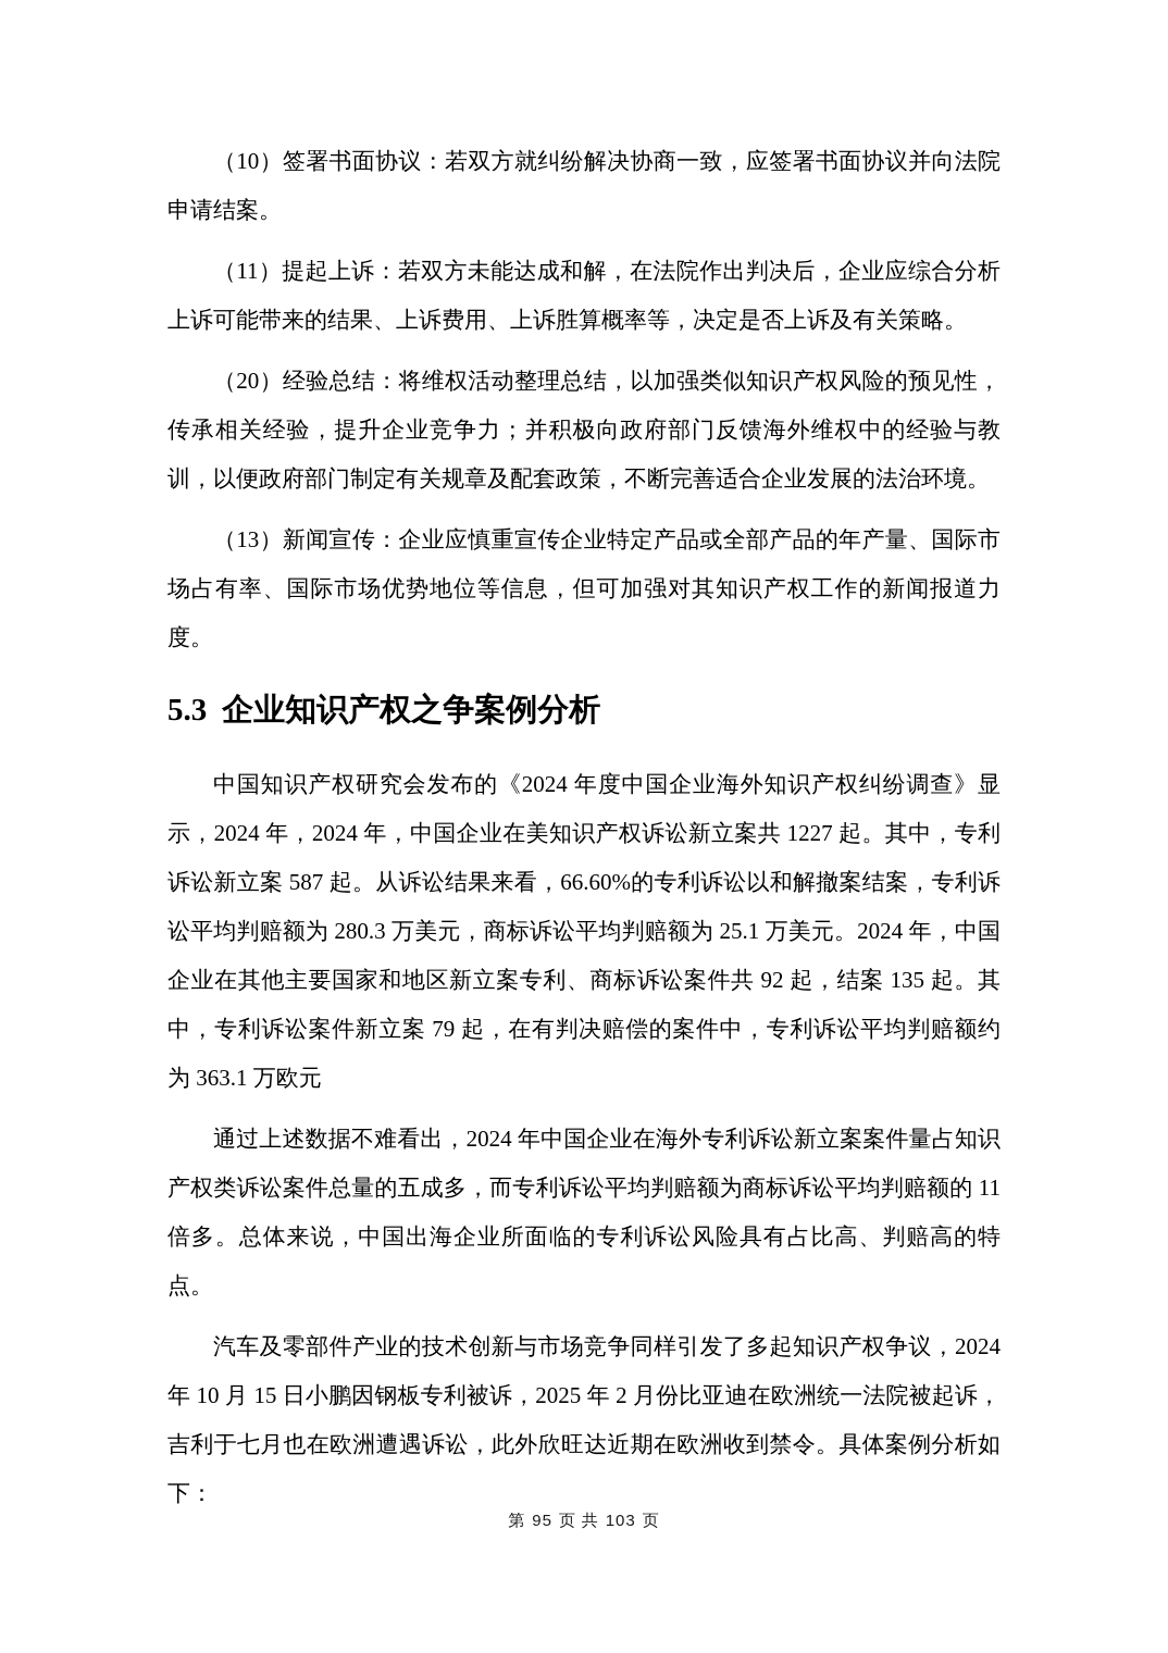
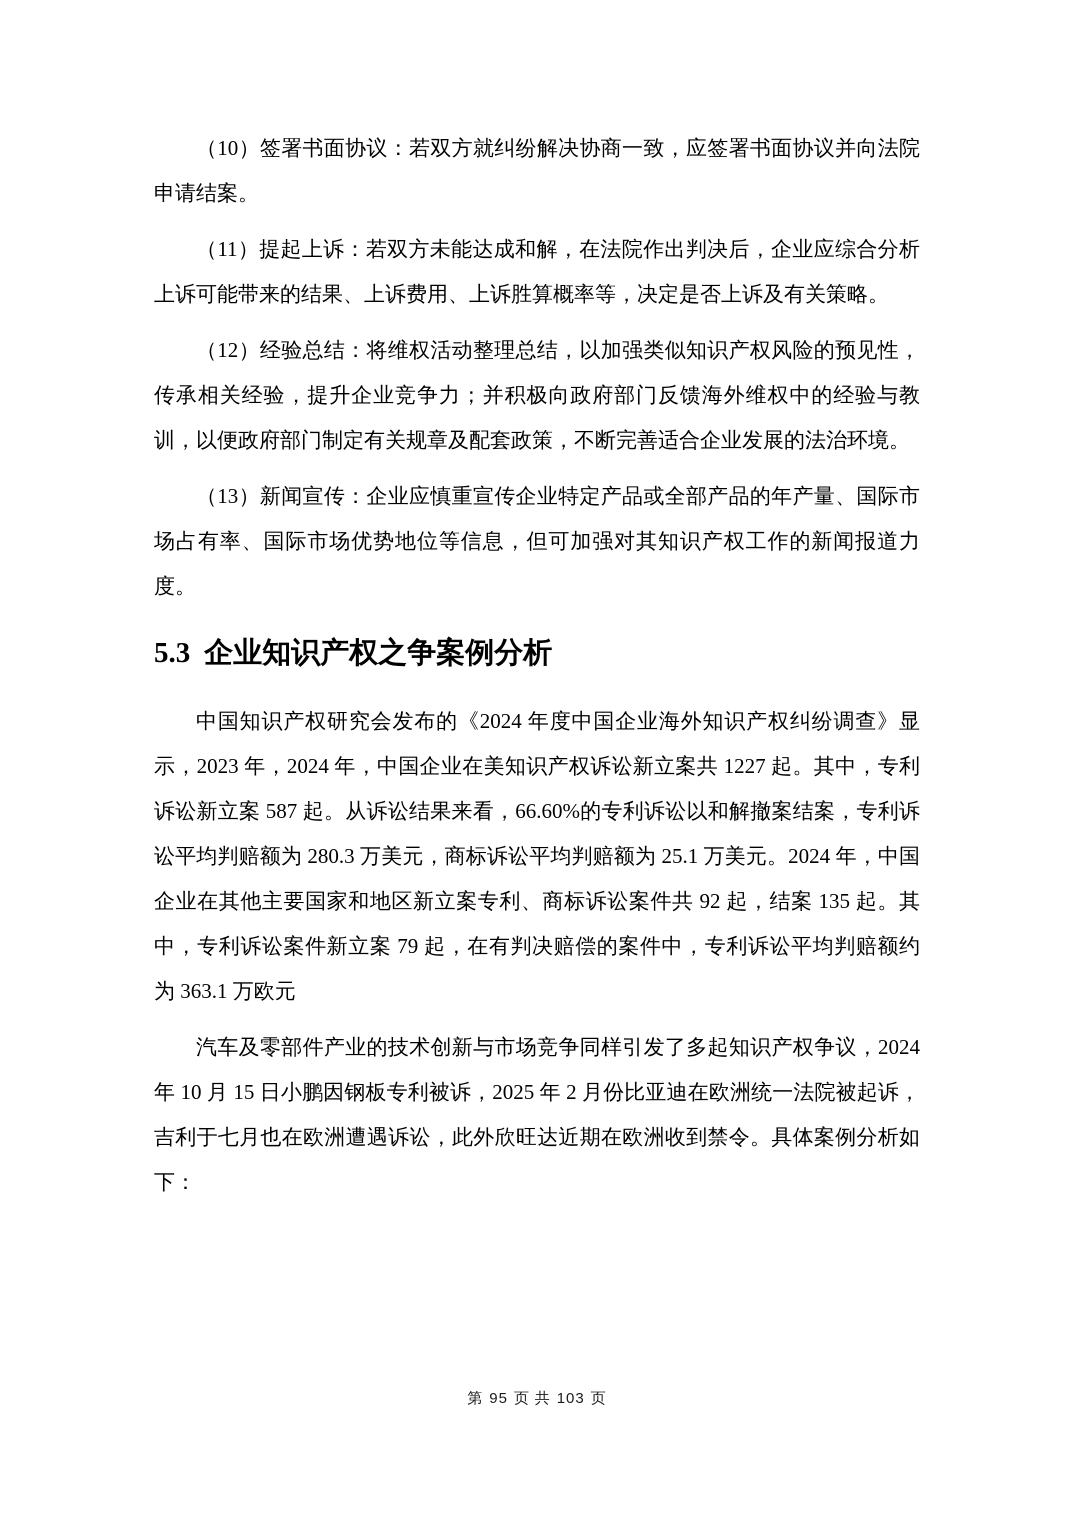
  （10）签署书面协议：若双方就纠纷解决协商一致，应签署书面协议并向法院申请结案。
  （11）提起上诉：若双方未能达成和解，在法院作出判决后，企业应综合分析上诉可能带来的结果、上诉费用、上诉胜算概率等，决定是否上诉及有关策略。
- （20）经验总结：将维权活动整理总结，以加强类似知识产权风险的预见性，传承相关经验，提升企业竞争力；并积极向政府部门反馈海外维权中的经验与教训，以便政府部门制定有关规章及配套政策，不断完善适合企业发展的法治环境。
+ （12）经验总结：将维权活动整理总结，以加强类似知识产权风险的预见性，传承相关经验，提升企业竞争力；并积极向政府部门反馈海外维权中的经验与教训，以便政府部门制定有关规章及配套政策，不断完善适合企业发展的法治环境。
  （13）新闻宣传：企业应慎重宣传企业特定产品或全部产品的年产量、国际市场占有率、国际市场优势地位等信息，但可加强对其知识产权工作的新闻报道力度。
  5.3 企业知识产权之争案例分析
- 中国知识产权研究会发布的《2024 年度中国企业海外知识产权纠纷调查》显示，2024 年，2024 年，中国企业在美知识产权诉讼新立案共 1227 起。其中，专利诉讼新立案 587 起。从诉讼结果来看，66.60%的专利诉讼以和解撤案结案，专利诉讼平均判赔额为 280.3 万美元，商标诉讼平均判赔额为 25.1 万美元。2024 年，中国企业在其他主要国家和地区新立案专利、商标诉讼案件共 92 起，结案 135 起。其中，专利诉讼案件新立案 79 起，在有判决赔偿的案件中，专利诉讼平均判赔额约为 363.1 万欧元
+ 中国知识产权研究会发布的《2024 年度中国企业海外知识产权纠纷调查》显示，2023 年，2024 年，中国企业在美知识产权诉讼新立案共 1227 起。其中，专利诉讼新立案 587 起。从诉讼结果来看，66.60%的专利诉讼以和解撤案结案，专利诉讼平均判赔额为 280.3 万美元，商标诉讼平均判赔额为 25.1 万美元。2024 年，中国企业在其他主要国家和地区新立案专利、商标诉讼案件共 92 起，结案 135 起。其中，专利诉讼案件新立案 79 起，在有判决赔偿的案件中，专利诉讼平均判赔额约为 363.1 万欧元
- 通过上述数据不难看出，2024 年中国企业在海外专利诉讼新立案案件量占知识产权类诉讼案件总量的五成多，而专利诉讼平均判赔额为商标诉讼平均判赔额的 11 倍多。总体来说，中国出海企业所面临的专利诉讼风险具有占比高、判赔高的特点。
  汽车及零部件产业的技术创新与市场竞争同样引发了多起知识产权争议，2024 年 10 月 15 日小鹏因钢板专利被诉，2025 年 2 月份比亚迪在欧洲统一法院被起诉，吉利于七月也在欧洲遭遇诉讼，此外欣旺达近期在欧洲收到禁令。具体案例分析如下：
  第 95 页 共 103 页
